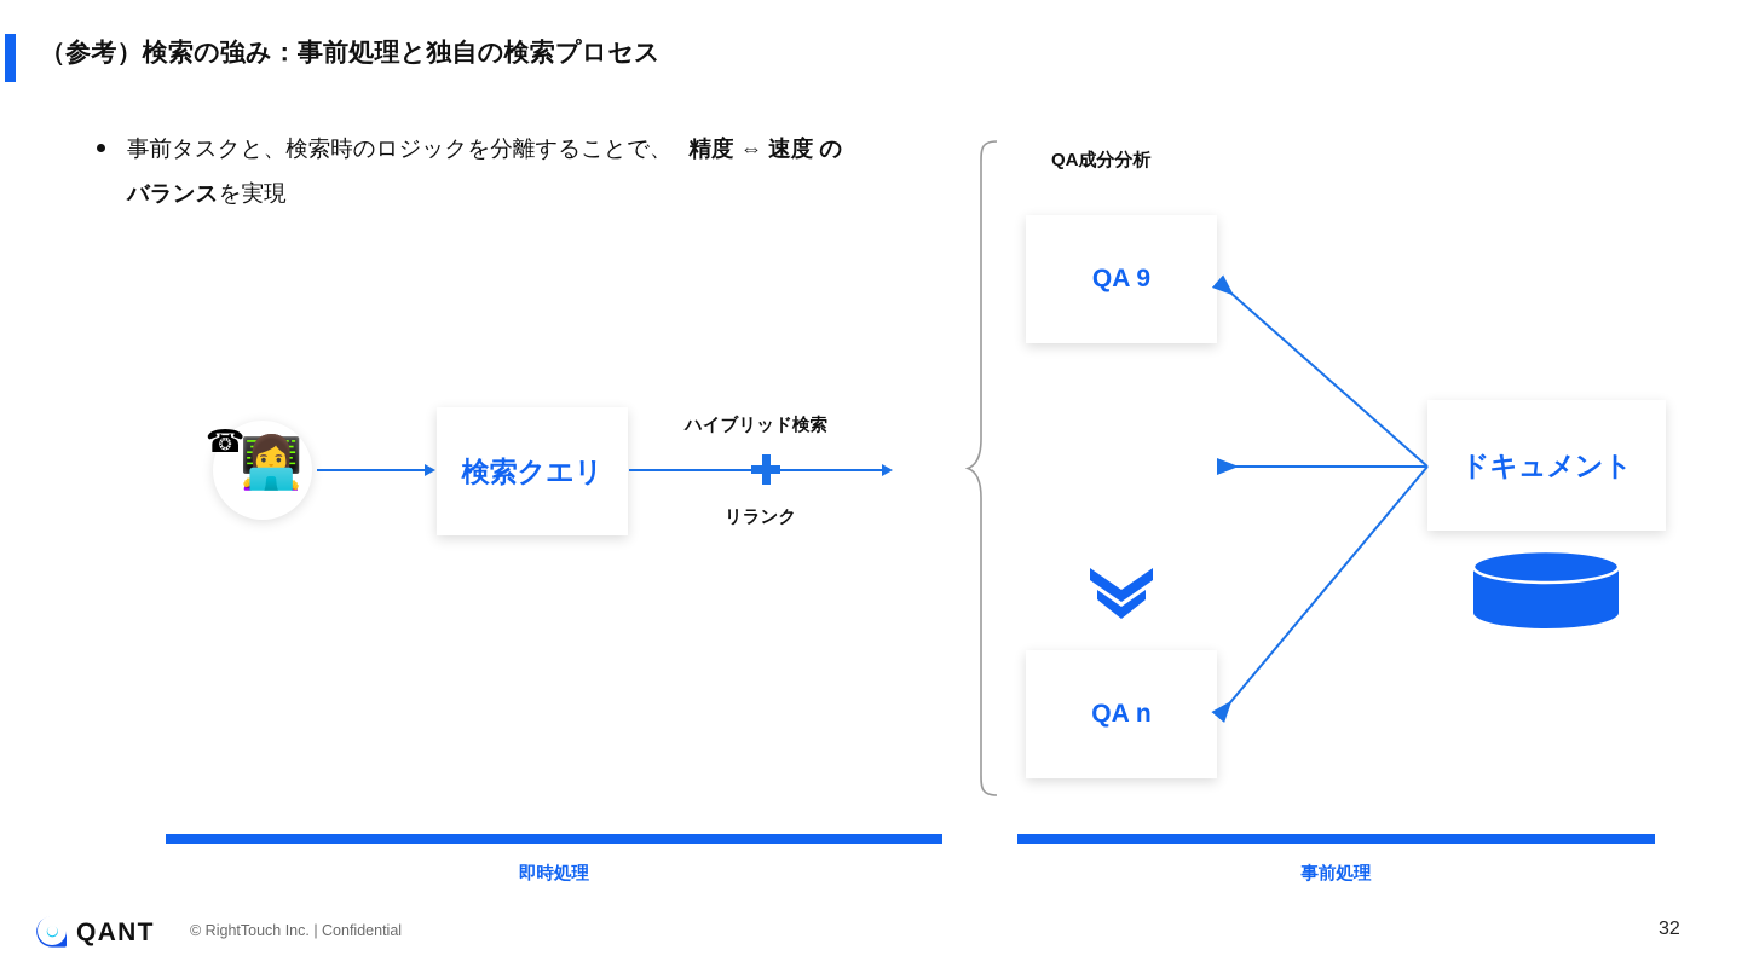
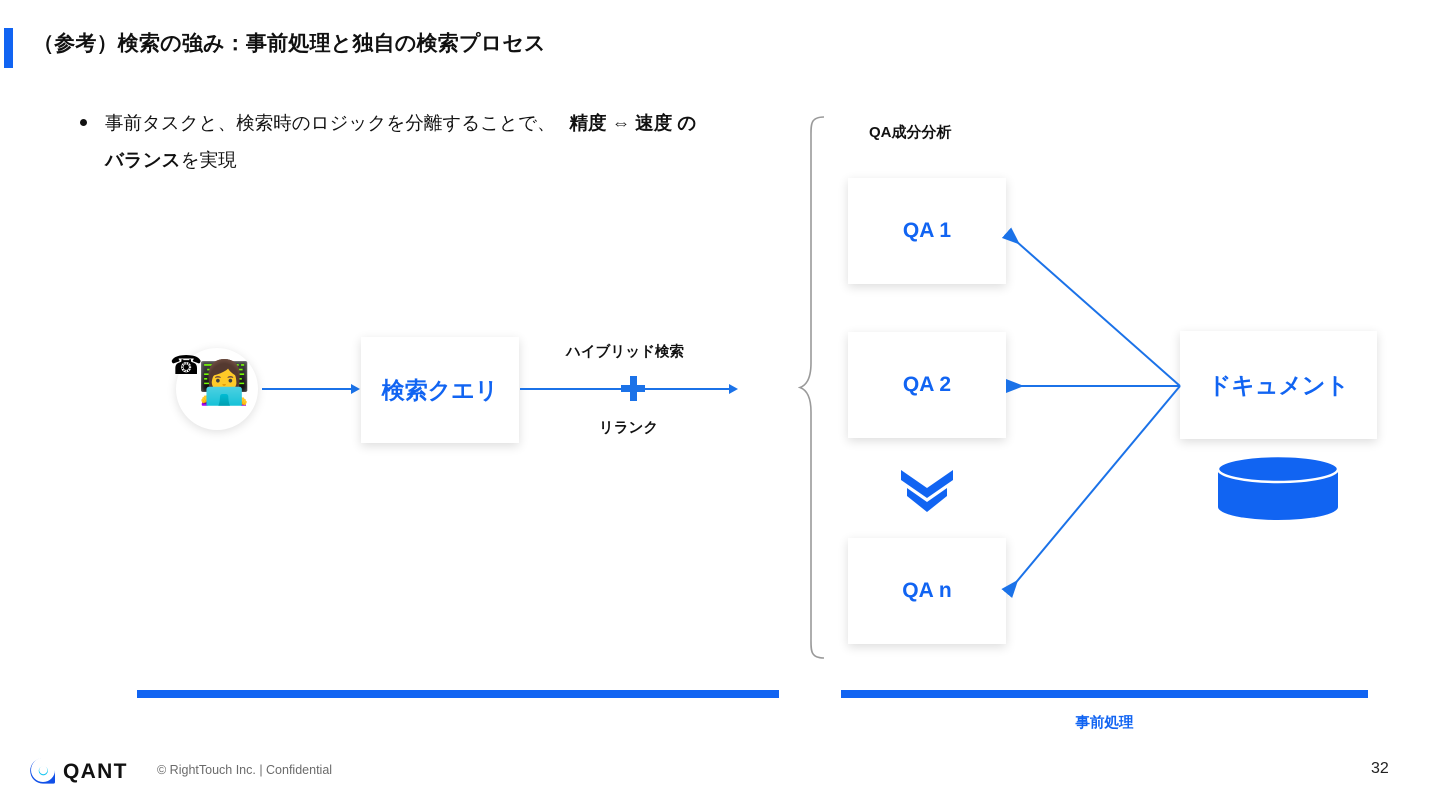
  （参考）検索の強み：事前処理と独自の検索プロセス
  事前タスクと、検索時のロジックを分離することで、 精度 ⇔ 速度 のバランスを実現
  ☎
  👩‍💻
  検索クエリ
  ハイブリッド検索
  リランク
  QA成分分析
- QA 9
+ QA 1
+ QA 2
  QA n
  ドキュメント
- 即時処理
  事前処理
  QANT
  © RightTouch Inc. | Confidential
  32
